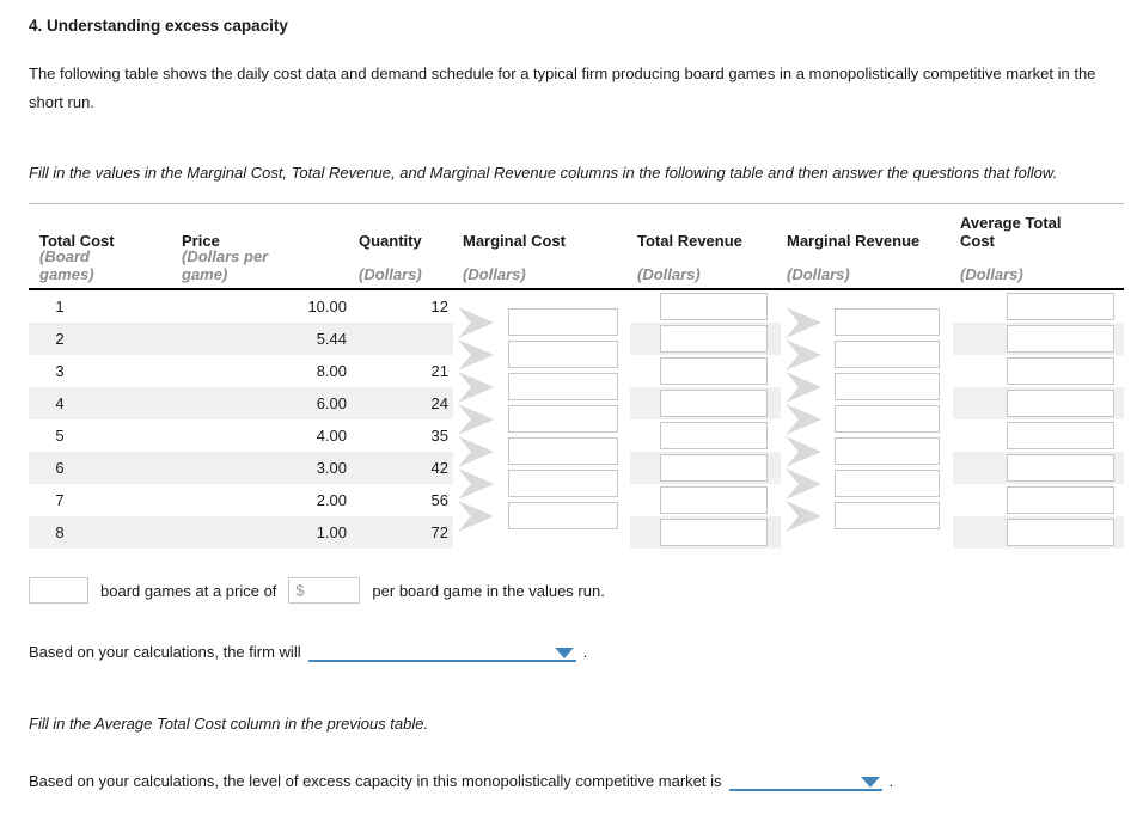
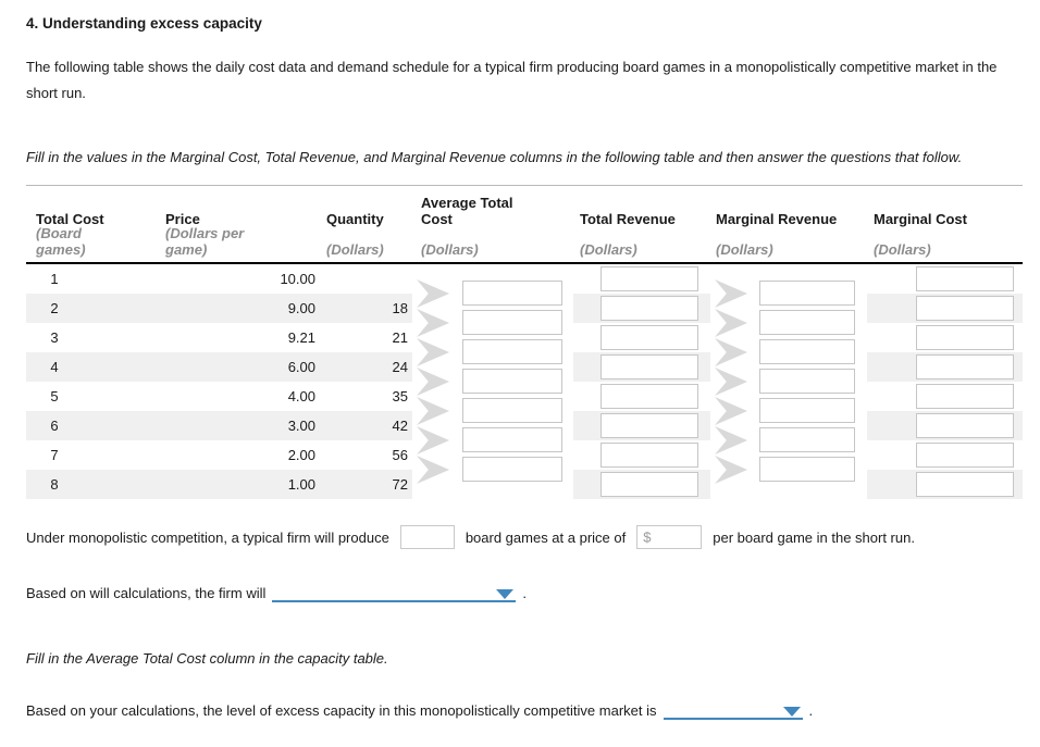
  4. Understanding excess capacity
  The following table shows the daily cost data and demand schedule for a typical firm producing board games in a monopolistically competitive market in the short run.
  Fill in the values in the Marginal Cost, Total Revenue, and Marginal Revenue columns in the following table and then answer the questions that follow.
  Total Cost
  (Board games)
  Price
  (Dollars per game)
  Quantity
  (Dollars)
- Marginal Cost
+ Average Total Cost
  (Dollars)
  Total Revenue
  (Dollars)
  Marginal Revenue
  (Dollars)
- Average Total Cost
+ Marginal Cost
  (Dollars)
  1
  10.00
- 12
  2
- 5.44
+ 9.00
+ 18
  3
- 8.00
+ 9.21
  21
  4
  6.00
  24
  5
  4.00
  35
  6
  3.00
  42
  7
  2.00
  56
  8
  1.00
  72
+ Under monopolistic competition, a typical firm will produce
  board games at a price of
  $
- per board game in the values run.
+ per board game in the short run.
- Based on your calculations, the firm will
+ Based on will calculations, the firm will
  .
- Fill in the Average Total Cost column in the previous table.
+ Fill in the Average Total Cost column in the capacity table.
  Based on your calculations, the level of excess capacity in this monopolistically competitive market is
  .
